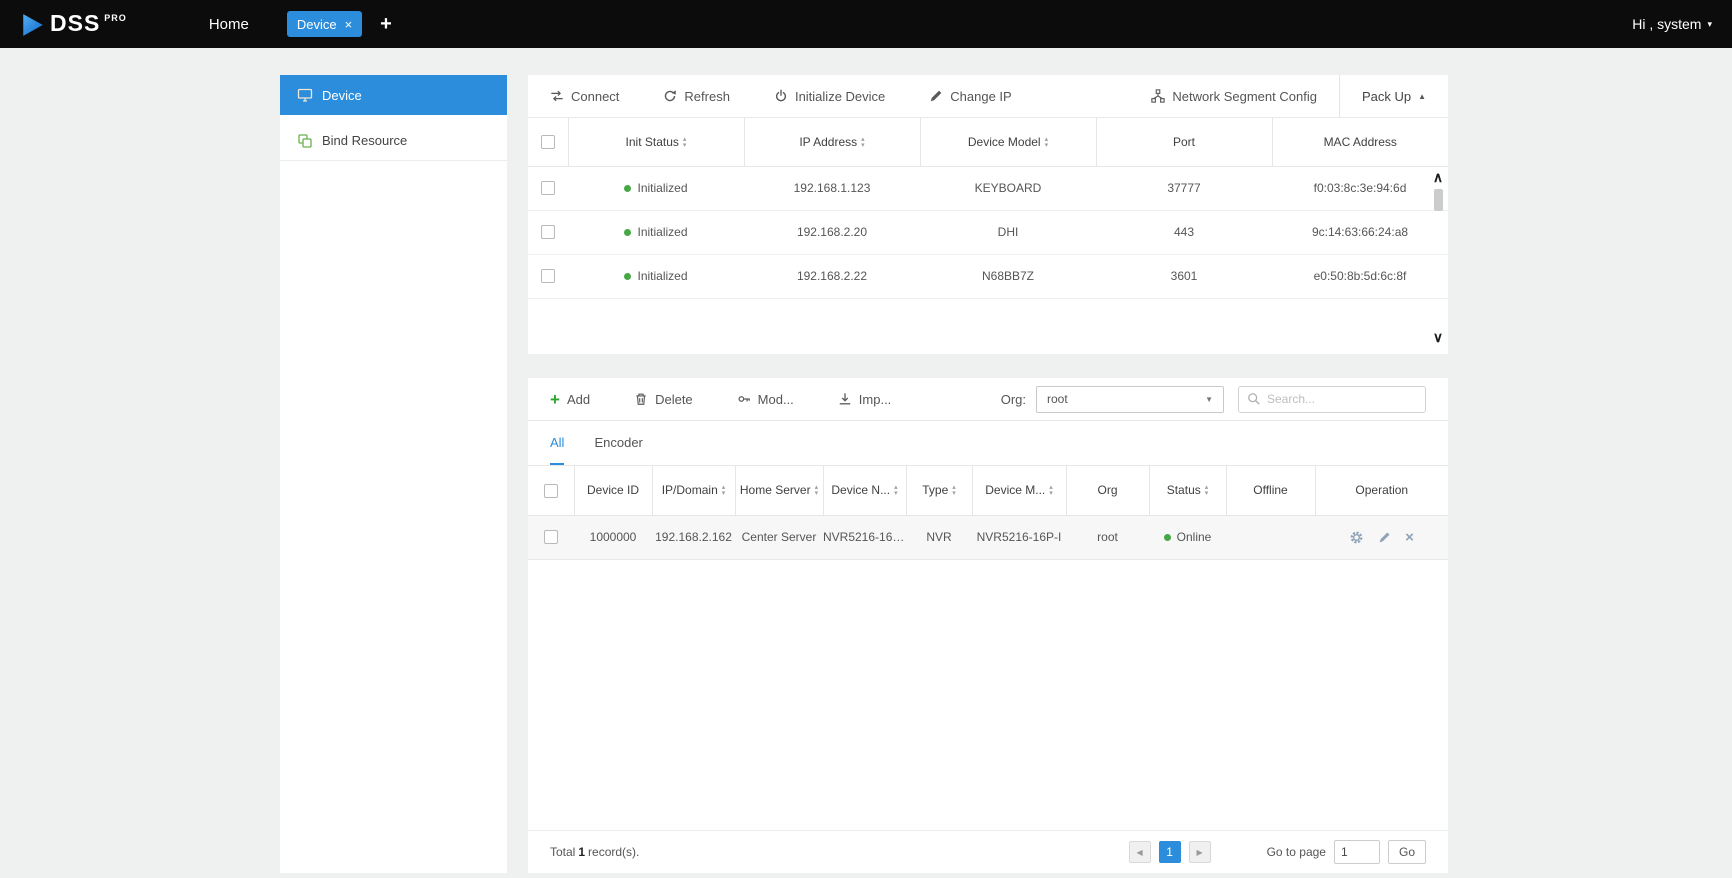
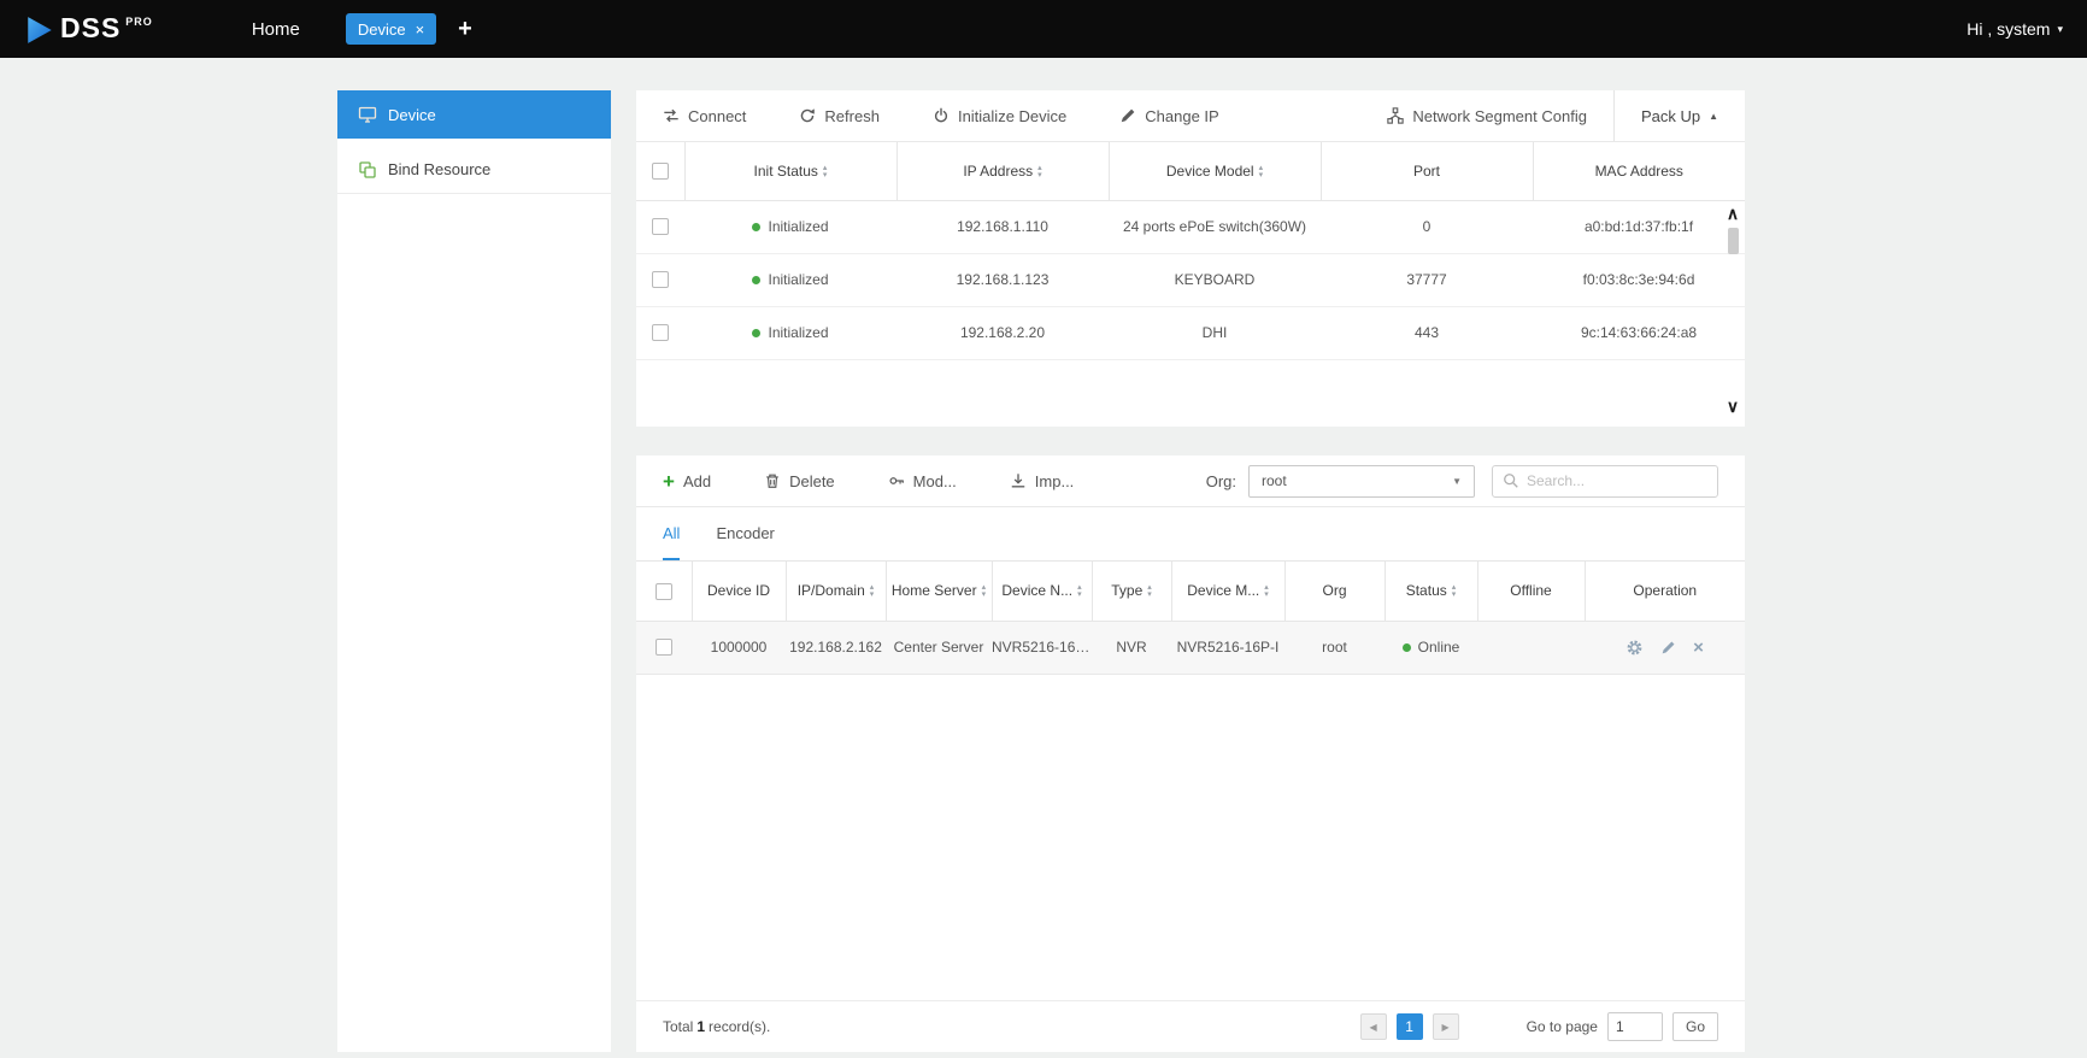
  DSS
  PRO
  Home
  Device
  ×
  +
  Hi , system
  ▾
  Device
  Bind Resource
  Connect
  Refresh
  Initialize Device
  Change IP
  Network Segment Config
  Pack Up
  ▲
  	Init Status	IP Address	Device Model	Port	MAC Address
+ 	Initialized	192.168.1.110	24 ports ePoE switch(360W)	0	a0:bd:1d:37:fb:1f
  	Initialized	192.168.1.123	KEYBOARD	37777	f0:03:8c:3e:94:6d
  	Initialized	192.168.2.20	DHI	443	9c:14:63:66:24:a8
- 	Initialized	192.168.2.22	N68BB7Z	3601	e0:50:8b:5d:6c:8f
  ∧
  ∨
  +
  Add
  Delete
  Mod...
  Imp...
  Org:
  root
  ▼
  Search...
  All
  Encoder
  	Device ID	IP/Domain	Home Server	Device N...	Type	Device M...	Org	Status	Offline	Operation
  	1000000	192.168.2.162	Center Server	NVR5216-16P-	NVR	NVR5216-16P-I	root	Online		×
  Total 1 record(s).
  ◀
  1
  ▶
  Go to page
  1
  Go
